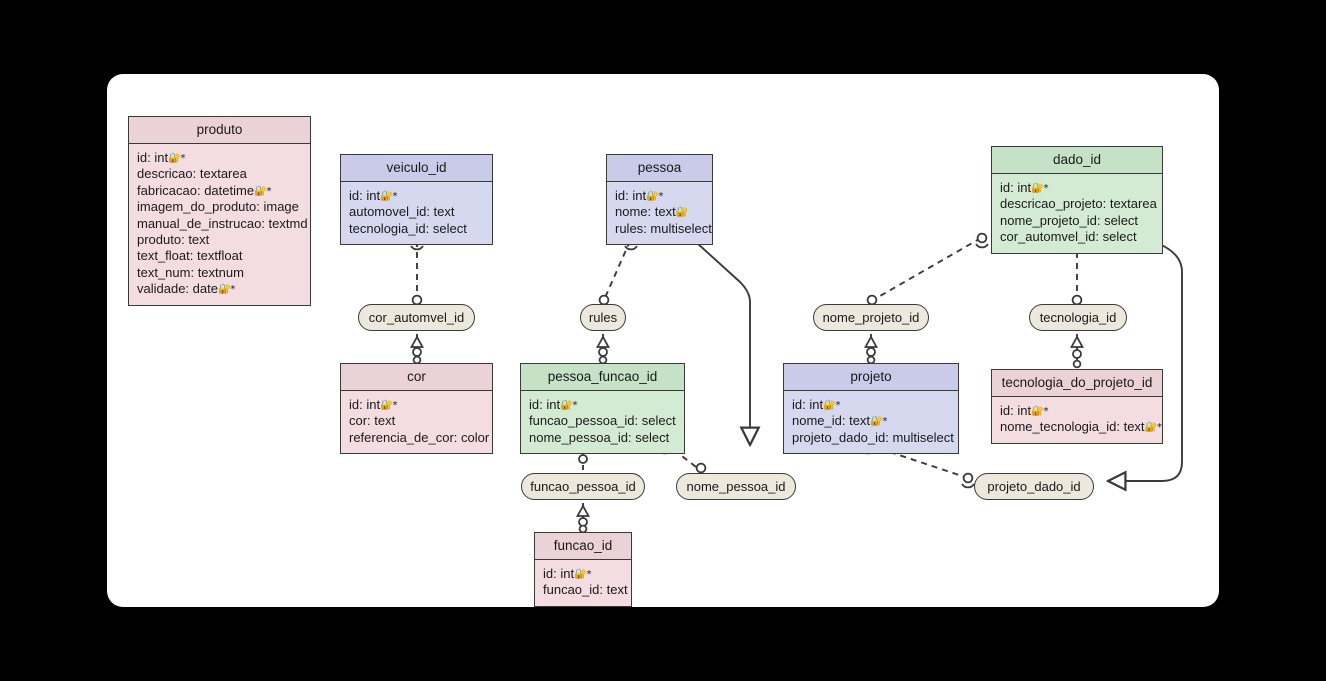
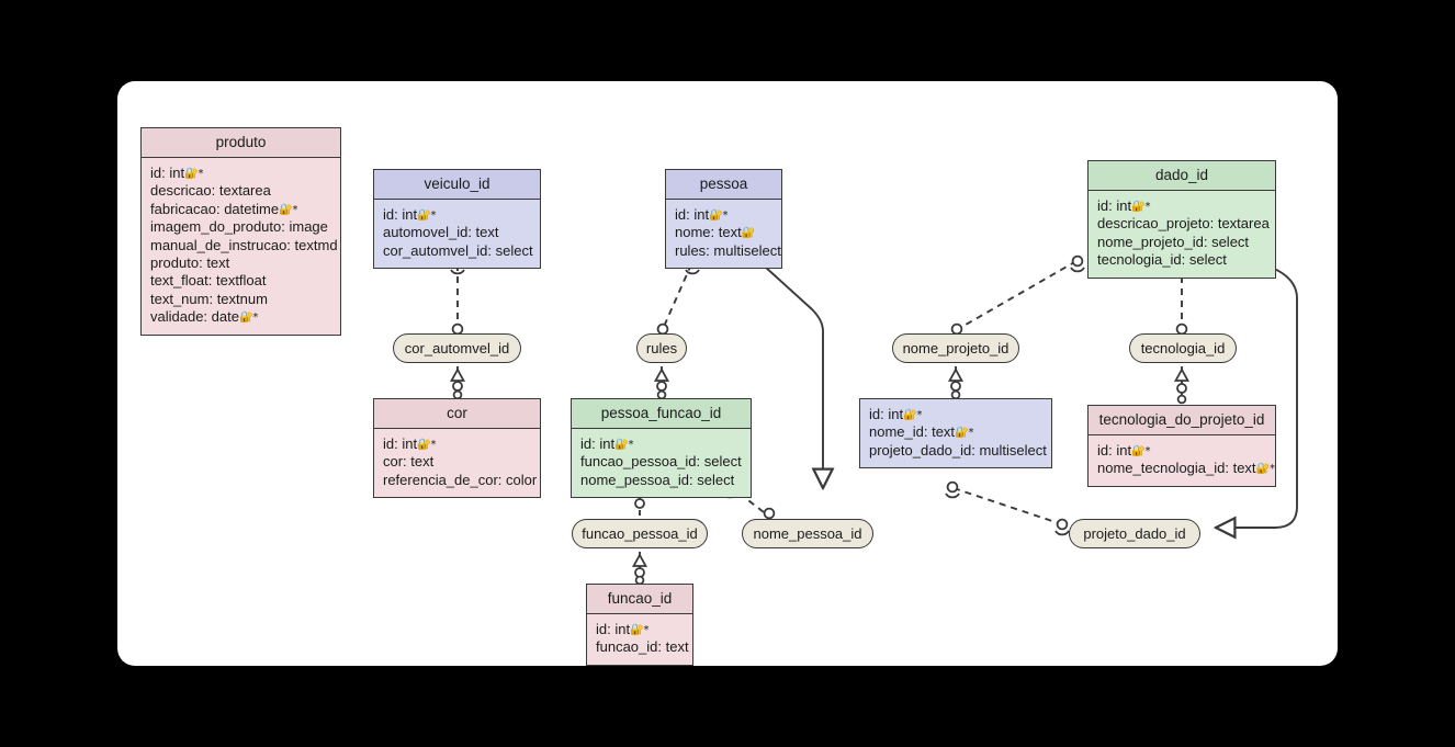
  produto
  id: int🔐*
  descricao: textarea
  fabricacao: datetime🔐*
  imagem_do_produto: image
  manual_de_instrucao: textmd
  produto: text
  text_float: textfloat
  text_num: textnum
  validade: date🔐*
  veiculo_id
  id: int🔐*
  automovel_id: text
- tecnologia_id: select
+ cor_automvel_id: select
  pessoa
  id: int🔐*
  nome: text🔐
  rules: multiselect
  dado_id
  id: int🔐*
  descricao_projeto: textarea
  nome_projeto_id: select
- cor_automvel_id: select
+ tecnologia_id: select
  cor
  id: int🔐*
  cor: text
  referencia_de_cor: color
  pessoa_funcao_id
  id: int🔐*
  funcao_pessoa_id: select
  nome_pessoa_id: select
- projeto
  id: int🔐*
  nome_id: text🔐*
  projeto_dado_id: multiselect
  tecnologia_do_projeto_id
  id: int🔐*
  nome_tecnologia_id: text🔐*
  funcao_id
  id: int🔐*
  funcao_id: text
  cor_automvel_id
  rules
  nome_projeto_id
  tecnologia_id
  funcao_pessoa_id
  nome_pessoa_id
  projeto_dado_id
